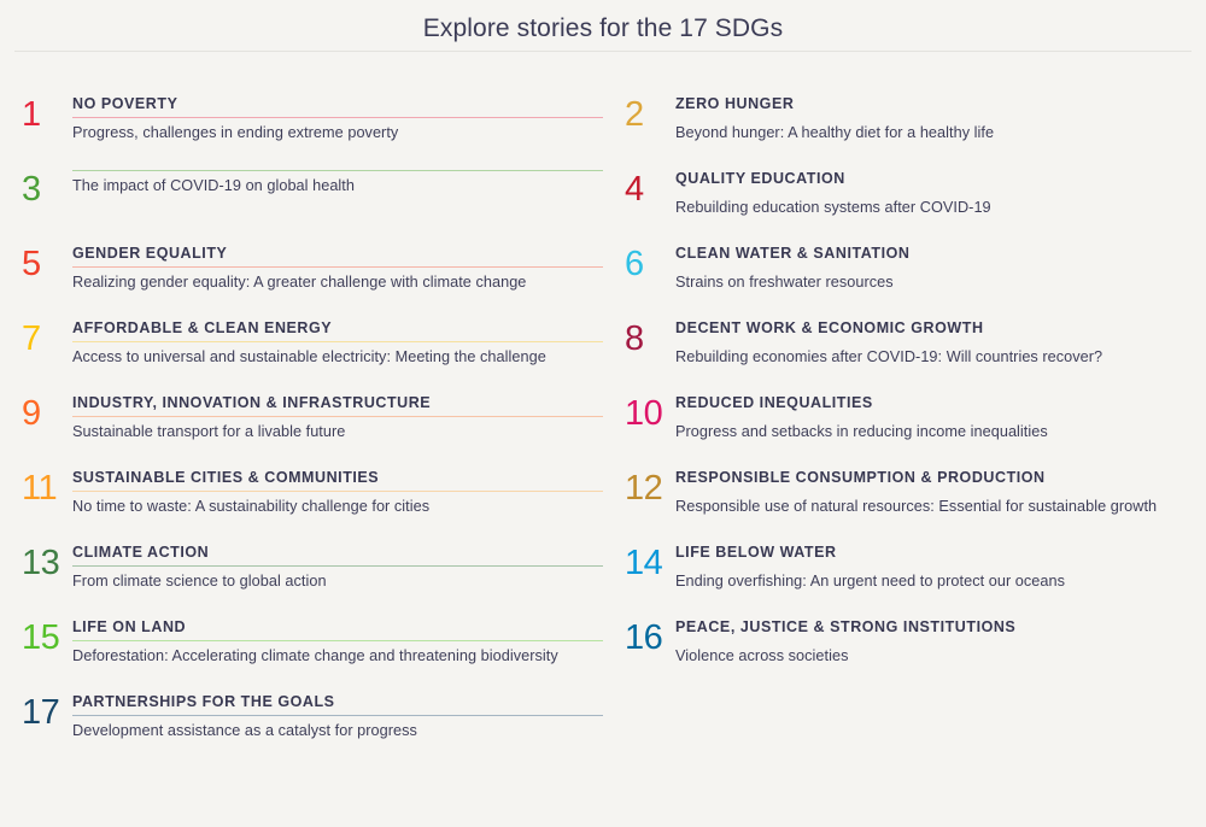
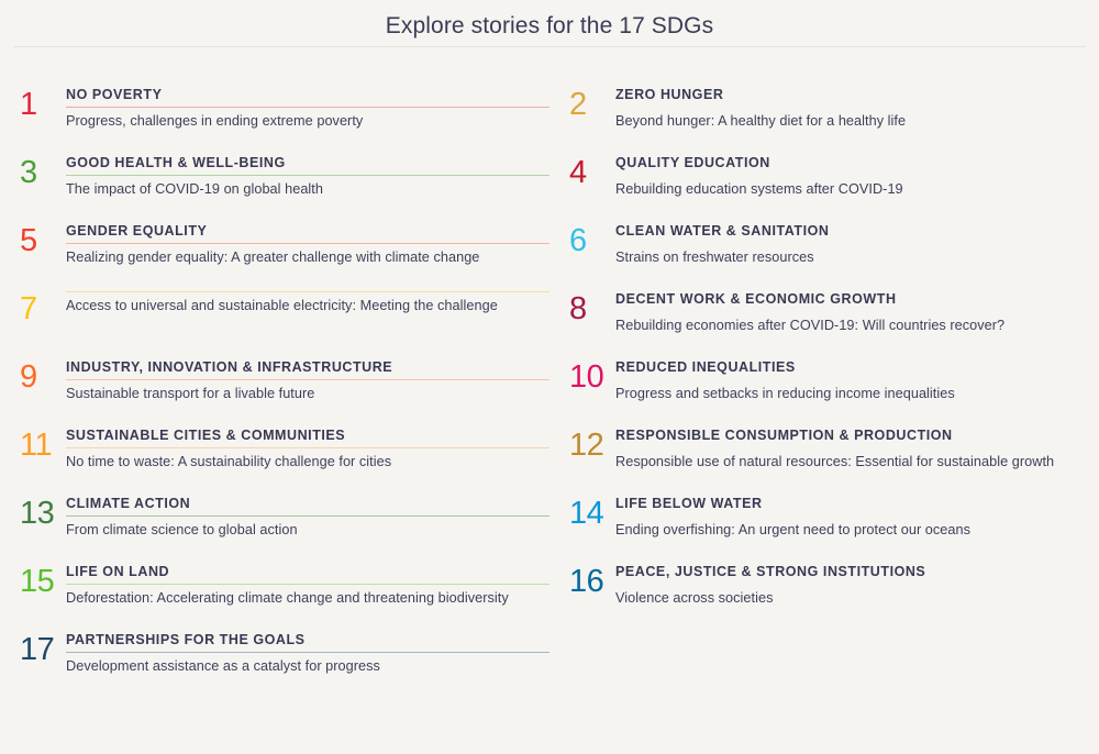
  Explore stories for the 17 SDGs
  1
  NO POVERTY
  Progress, challenges in ending extreme poverty
  3
+ GOOD HEALTH & WELL-BEING
  The impact of COVID-19 on global health
  5
  GENDER EQUALITY
  Realizing gender equality: A greater challenge with climate change
  7
- AFFORDABLE & CLEAN ENERGY
  Access to universal and sustainable electricity: Meeting the challenge
  9
  INDUSTRY, INNOVATION & INFRASTRUCTURE
  Sustainable transport for a livable future
  11
  SUSTAINABLE CITIES & COMMUNITIES
  No time to waste: A sustainability challenge for cities
  13
  CLIMATE ACTION
  From climate science to global action
  15
  LIFE ON LAND
  Deforestation: Accelerating climate change and threatening biodiversity
  17
  PARTNERSHIPS FOR THE GOALS
  Development assistance as a catalyst for progress
  2
  ZERO HUNGER
  Beyond hunger: A healthy diet for a healthy life
  4
  QUALITY EDUCATION
  Rebuilding education systems after COVID-19
  6
  CLEAN WATER & SANITATION
  Strains on freshwater resources
  8
  DECENT WORK & ECONOMIC GROWTH
  Rebuilding economies after COVID-19: Will countries recover?
  10
  REDUCED INEQUALITIES
  Progress and setbacks in reducing income inequalities
  12
  RESPONSIBLE CONSUMPTION & PRODUCTION
  Responsible use of natural resources: Essential for sustainable growth
  14
  LIFE BELOW WATER
  Ending overfishing: An urgent need to protect our oceans
  16
  PEACE, JUSTICE & STRONG INSTITUTIONS
  Violence across societies
